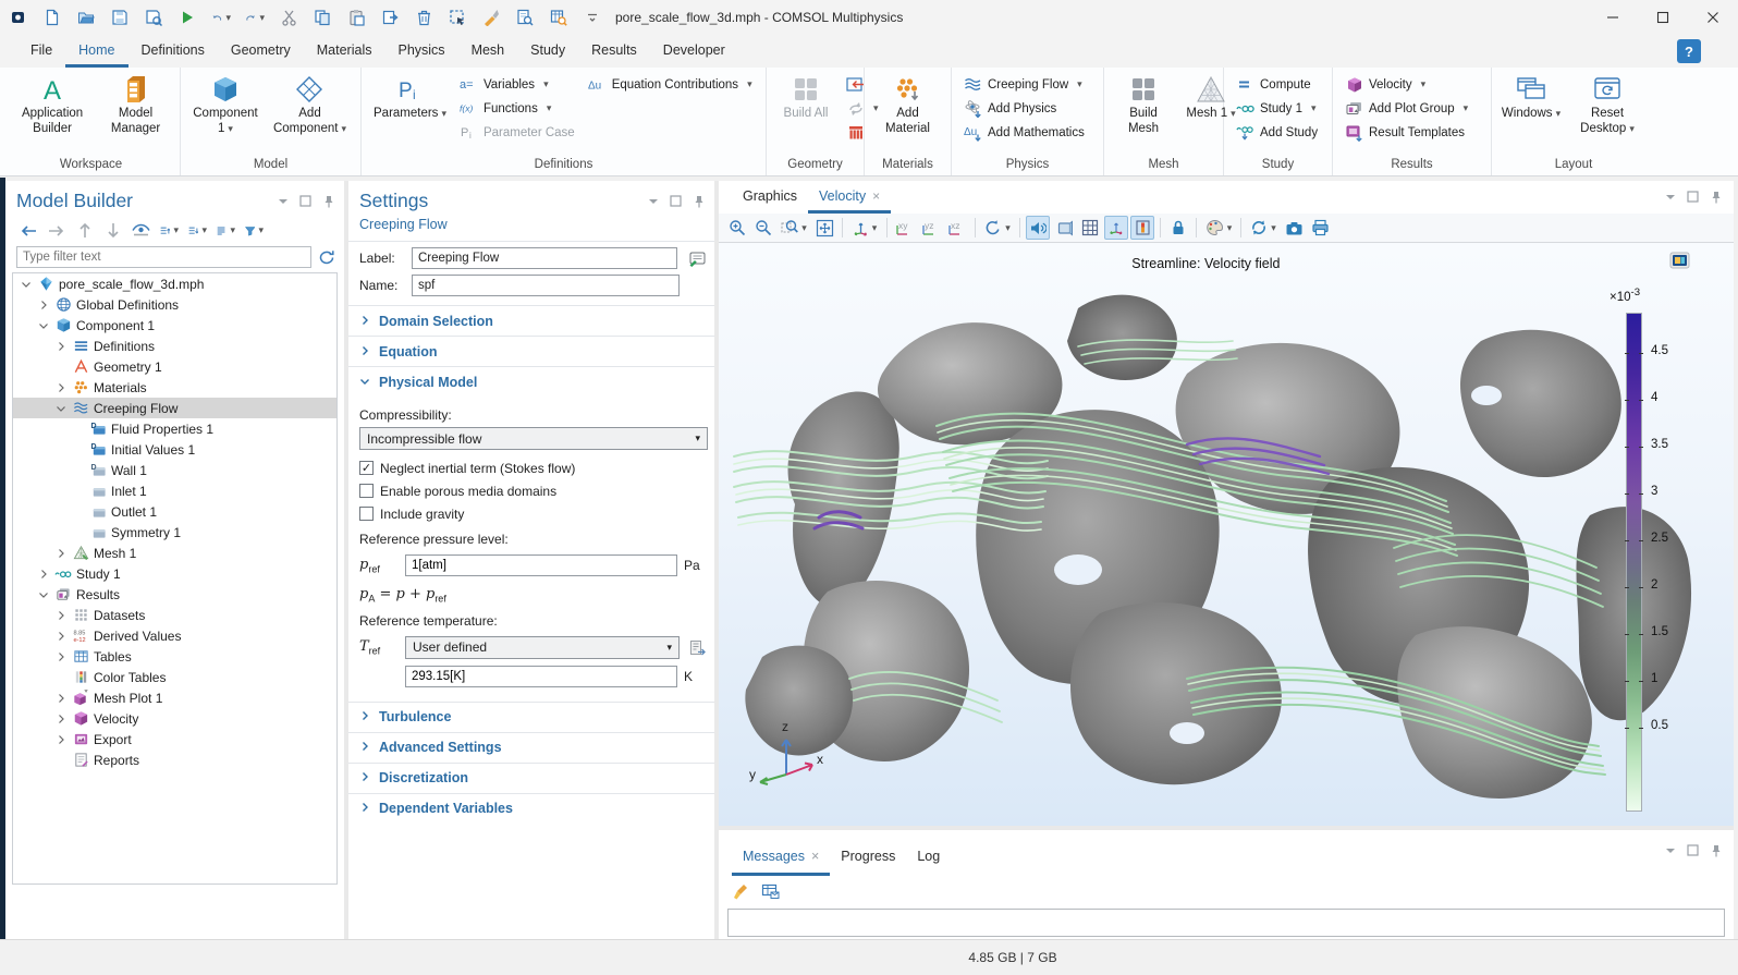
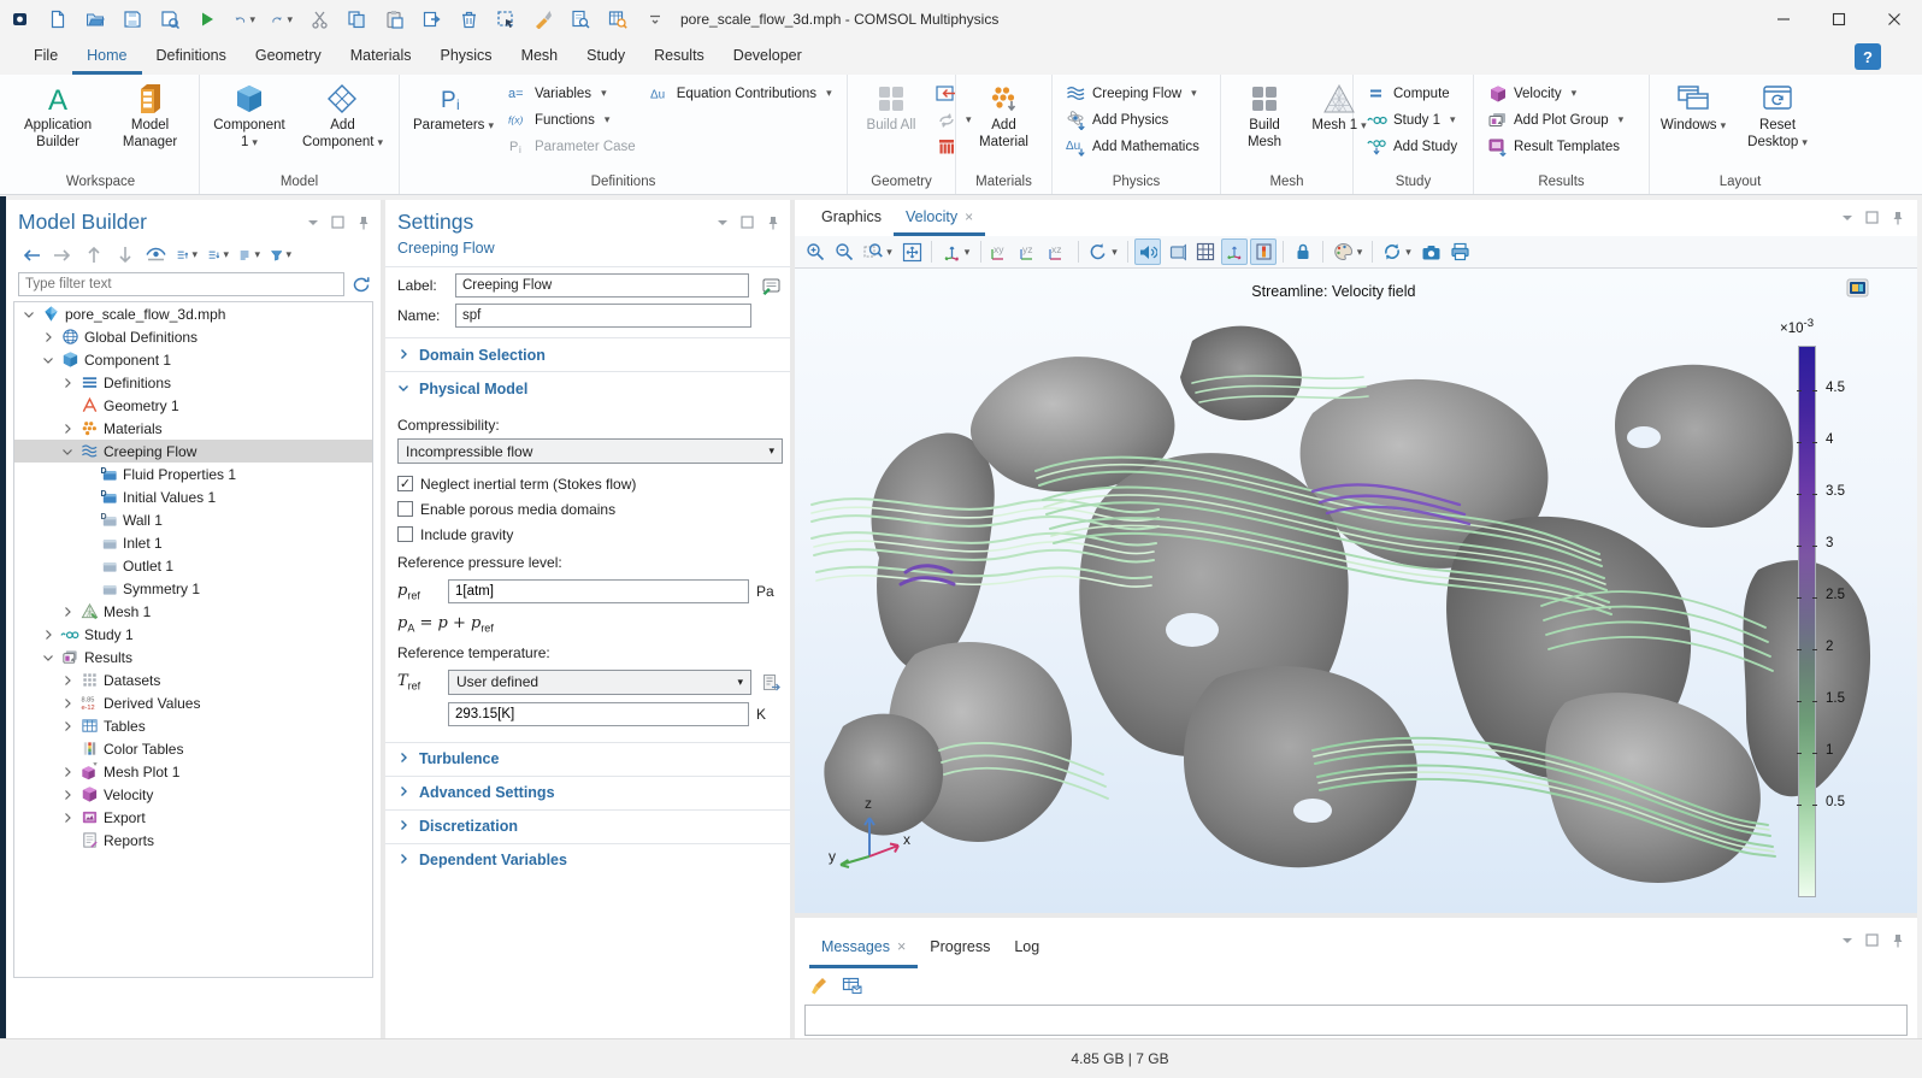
  pore_scale_flow_3d.mph - COMSOL Multiphysics
  File
  Home
  Definitions
  Geometry
  Materials
  Physics
  Mesh
  Study
  Results
  Developer
  ?
  A
  Application Builder
  Model Manager
  Workspace
  Component 1
  Add Component
  Model
  P
  i
  Parameters
  a=
  Variables
  f(x)
  Functions
  P
  i
  Parameter Case
  Δu
  Equation Contributions
  Definitions
  Build All
  Geometry
  Add Material
  Materials
  Creeping Flow
  Add Physics
  Δu
  Add Mathematics
  Physics
  Build Mesh
  Mesh 1
  Mesh
  Compute
  Study 1
  Add Study
  Study
  Velocity
  Add Plot Group
  Result Templates
  Results
  Windows
  Reset Desktop
  Layout
  Model Builder
  Type filter text
  pore_scale_flow_3d.mph
  Global Definitions
  Component 1
  Definitions
  Geometry 1
  Materials
  Creeping Flow
  Fluid Properties 1
  Initial Values 1
  Wall 1
  Inlet 1
  Outlet 1
  Symmetry 1
  Mesh 1
  Study 1
  Results
  Datasets
  Derived Values
  Tables
  Color Tables
  *
  Mesh Plot 1
  Velocity
  Export
  Reports
  Settings
  Creeping Flow
  Label:
  Creeping Flow
  Name:
  spf
  Domain Selection
- Equation
  Physical Model
  Compressibility:
  Incompressible flow
  ▾
  ✓
  Neglect inertial term (Stokes flow)
  Enable porous media domains
  Include gravity
  Reference pressure level:
  pref
  1[atm]
  Pa
  pA = p + pref
  Reference temperature:
  Tref
  User defined
  ▾
  293.15[K]
  K
  Turbulence
  Advanced Settings
  Discretization
  Dependent Variables
  Graphics
  Velocity
  ×
  xy
  yz
  xz
  Streamline: Velocity field
  ×10-3
  4.5
  4
  3.5
  3
  2.5
  2
  1.5
  1
  0.5
  z
  x
  y
  Messages
  ×
  Progress
  Log
  4.85 GB | 7 GB
